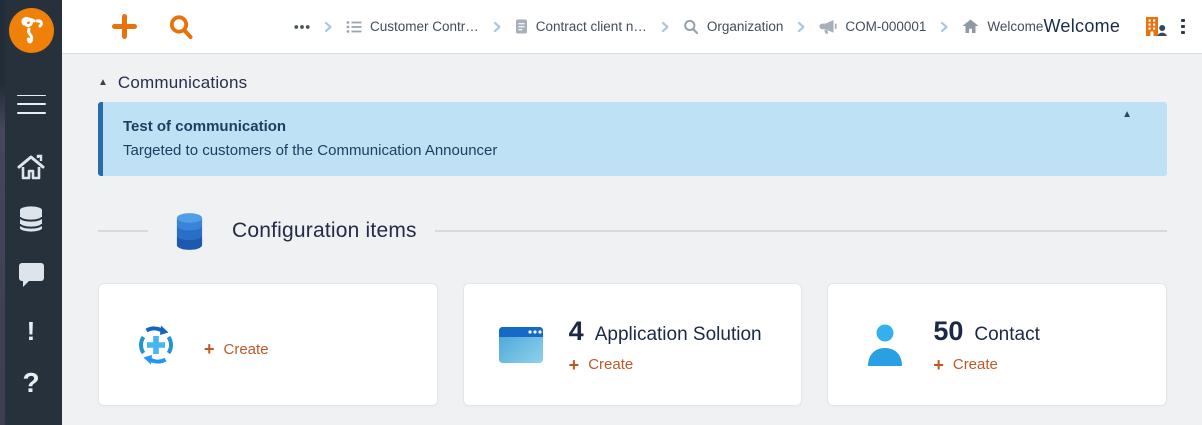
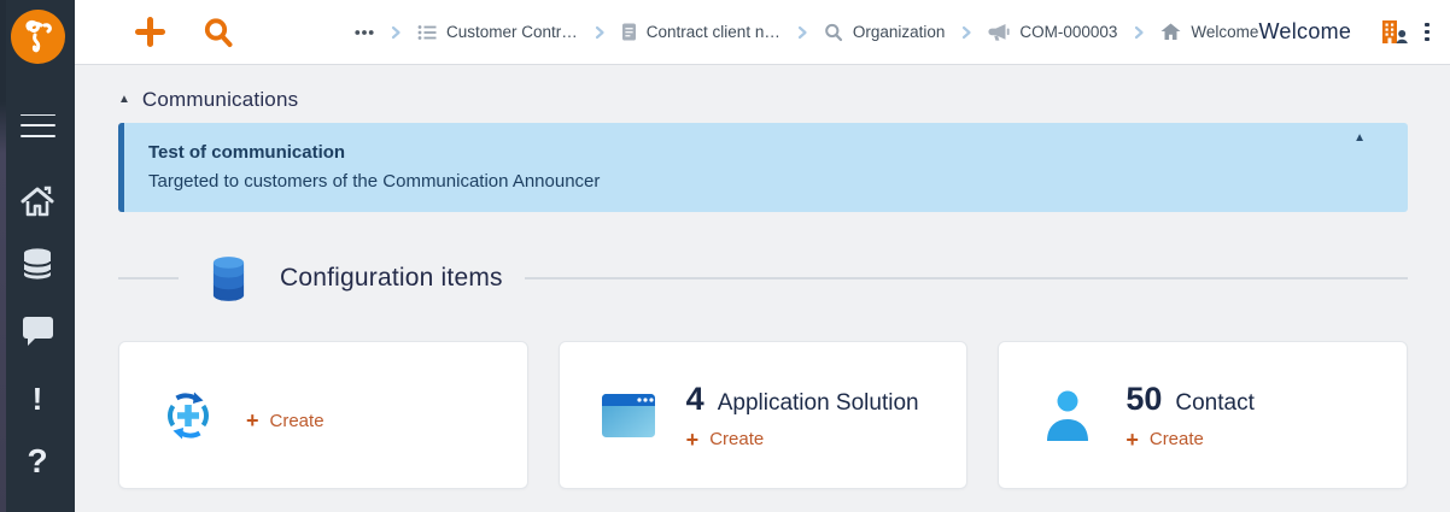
  !
  ?
  Customer Contr…
  Contract client n…
  Organization
- COM-000001
+ COM-000003
  Welcome
  Welcome
  ▲
  Communications
  Test of communication
  Targeted to customers of the Communication Announcer
  ▲
  Configuration items
  +
  Create
  4
  Application Solution
  +
  Create
  50
  Contact
  +
  Create
